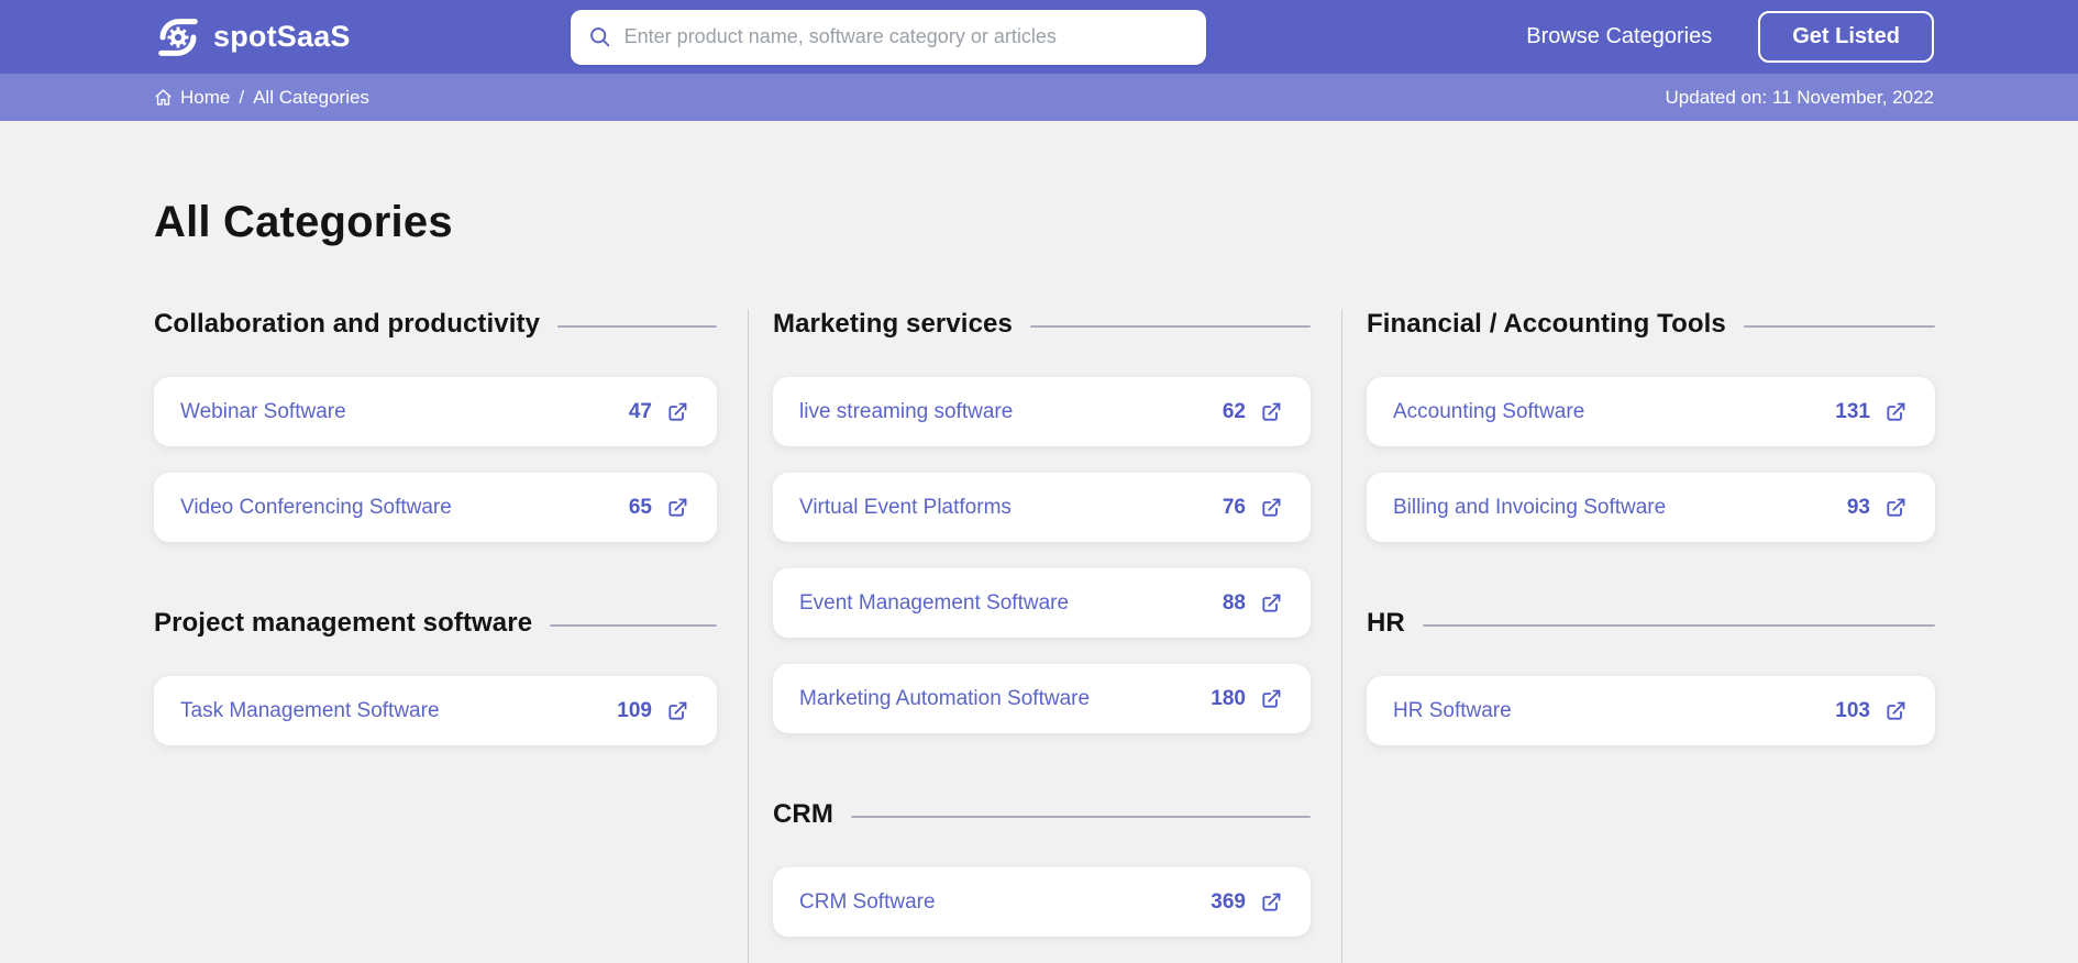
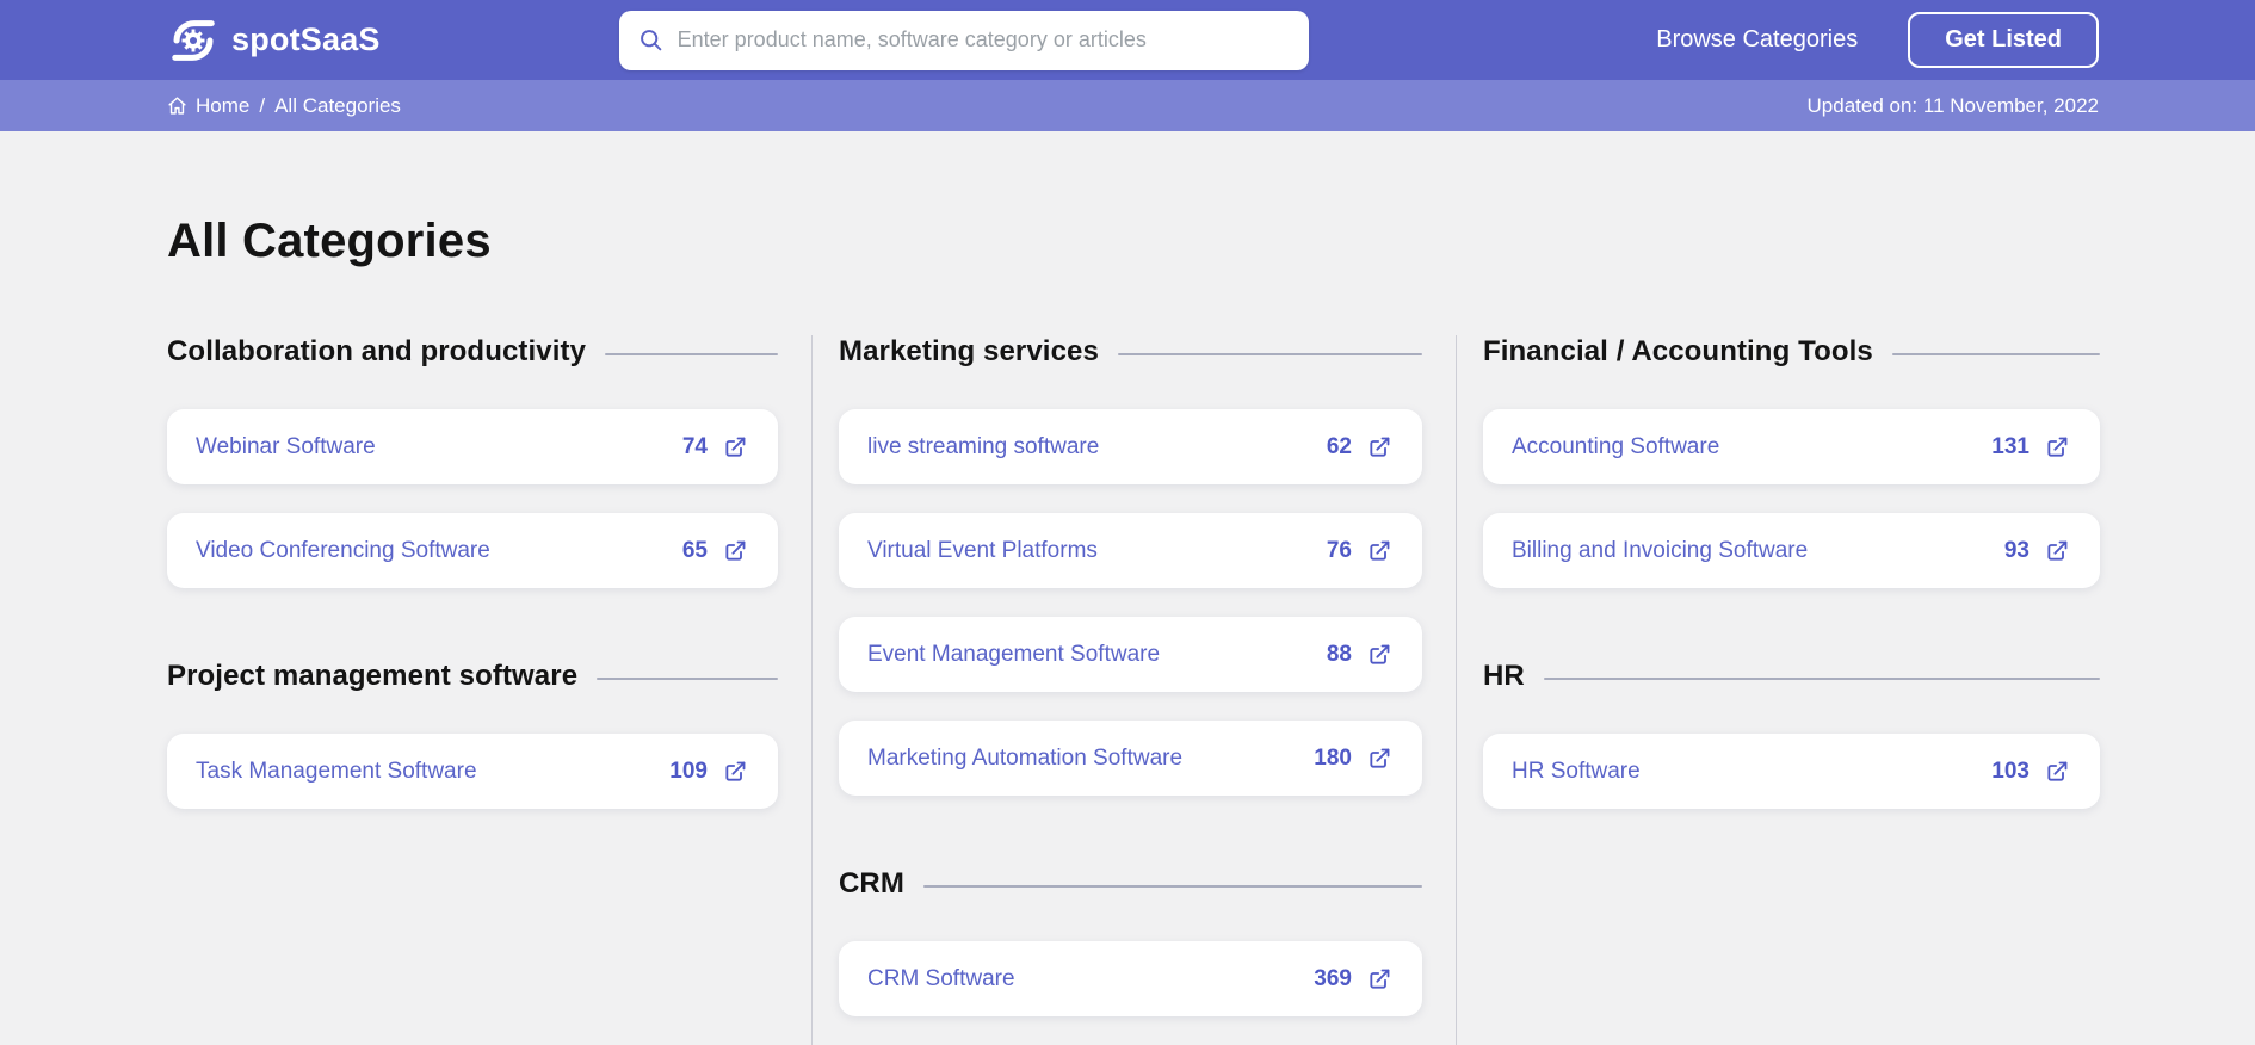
  spotSaaS
  Enter product name, software category or articles
  Browse Categories
  Get Listed
  Home
  /
  All Categories
  Updated on: 11 November, 2022
  All Categories
  Collaboration and productivity
  Webinar Software
- 47
+ 74
  Video Conferencing Software
  65
  Project management software
  Task Management Software
  109
  Marketing services
  live streaming software
  62
  Virtual Event Platforms
  76
  Event Management Software
  88
  Marketing Automation Software
  180
  CRM
  CRM Software
  369
  Financial / Accounting Tools
  Accounting Software
  131
  Billing and Invoicing Software
  93
  HR
  HR Software
  103
